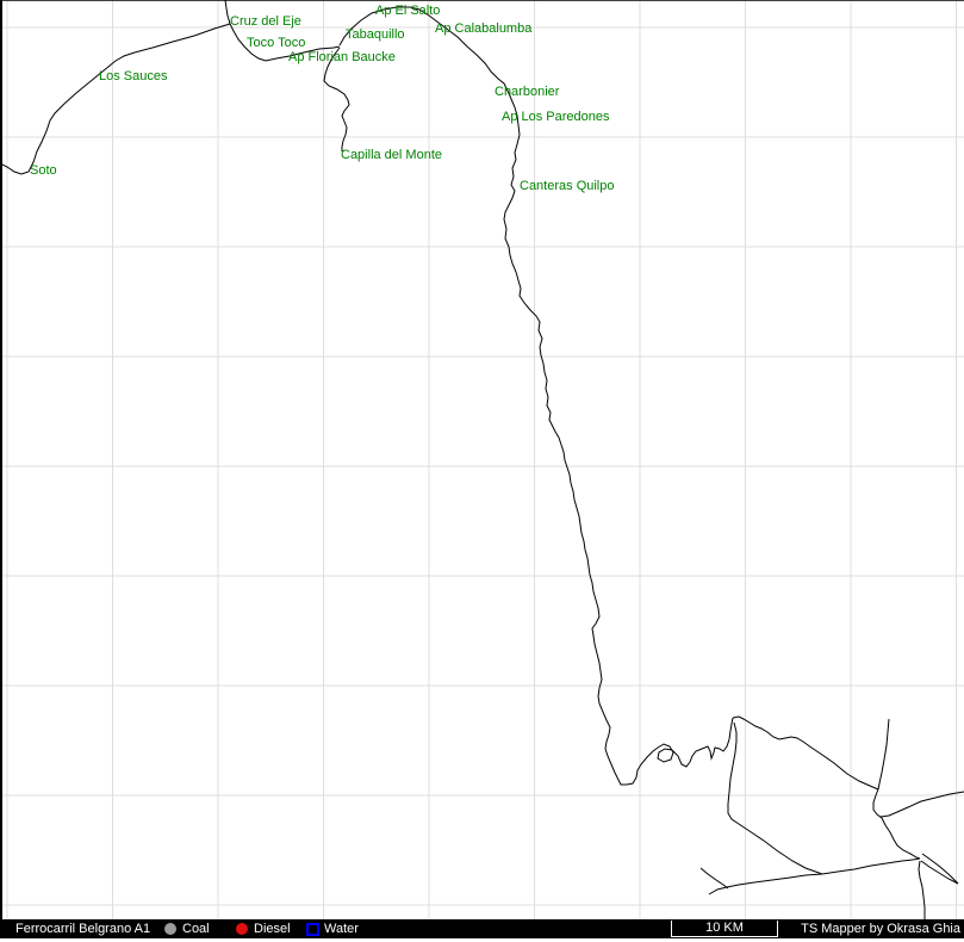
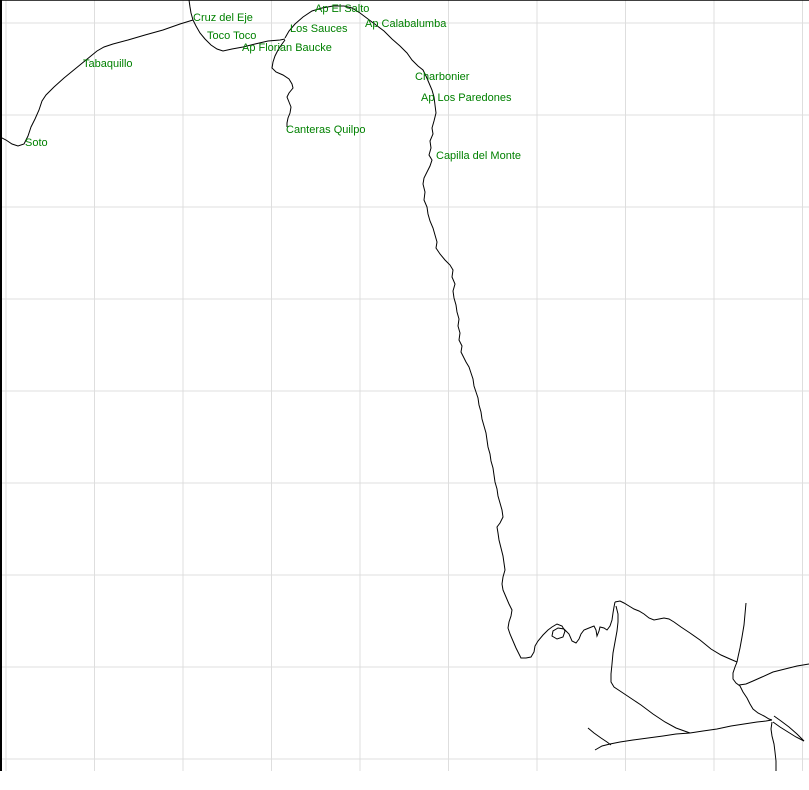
  Cruz del Eje
  Toco Toco
  Ap El Salto
- Tabaquillo
+ Los Sauces
  Ap Calabalumba
  Ap Florian Baucke
- Los Sauces
+ Tabaquillo
  Charbonier
  Ap Los Paredones
- Capilla del Monte
+ Canteras Quilpo
  Soto
- Canteras Quilpo
+ Capilla del Monte
- Ferrocarril Belgrano A1
- Coal
- Diesel
- Water
- 10 KM
- TS Mapper by Okrasa Ghia
